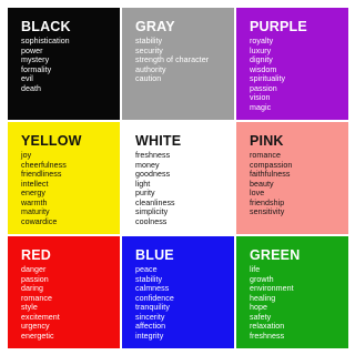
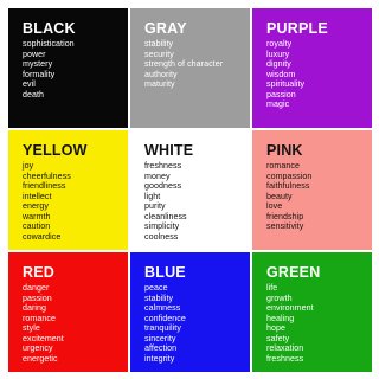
  BLACK
  sophistication
  power
  mystery
  evil
  death
  GRAY
  stability
  security
  strength of character
- caution
+ maturity
  PURPLE
  royalty
  luxury
  dignity
  spirituality
  passion
- vision
  magic
  YELLOW
  joy
  cheerfulness
  friendliness
  intellect
  energy
  warmth
- maturity
+ caution
  cowardice
  WHITE
  freshness
  money
  goodness
  light
  purity
  cleanliness
  simplicity
  coolness
  PINK
  romance
  compassion
  faithfulness
  beauty
  love
  friendship
  sensitivity
  RED
  danger
  passion
  daring
  romance
  style
  excitement
  urgency
  energetic
  BLUE
  peace
  stability
  calmness
  confidence
  tranquility
  sincerity
  affection
  integrity
  GREEN
  life
  growth
  environment
  healing
  hope
  safety
  relaxation
  freshness
